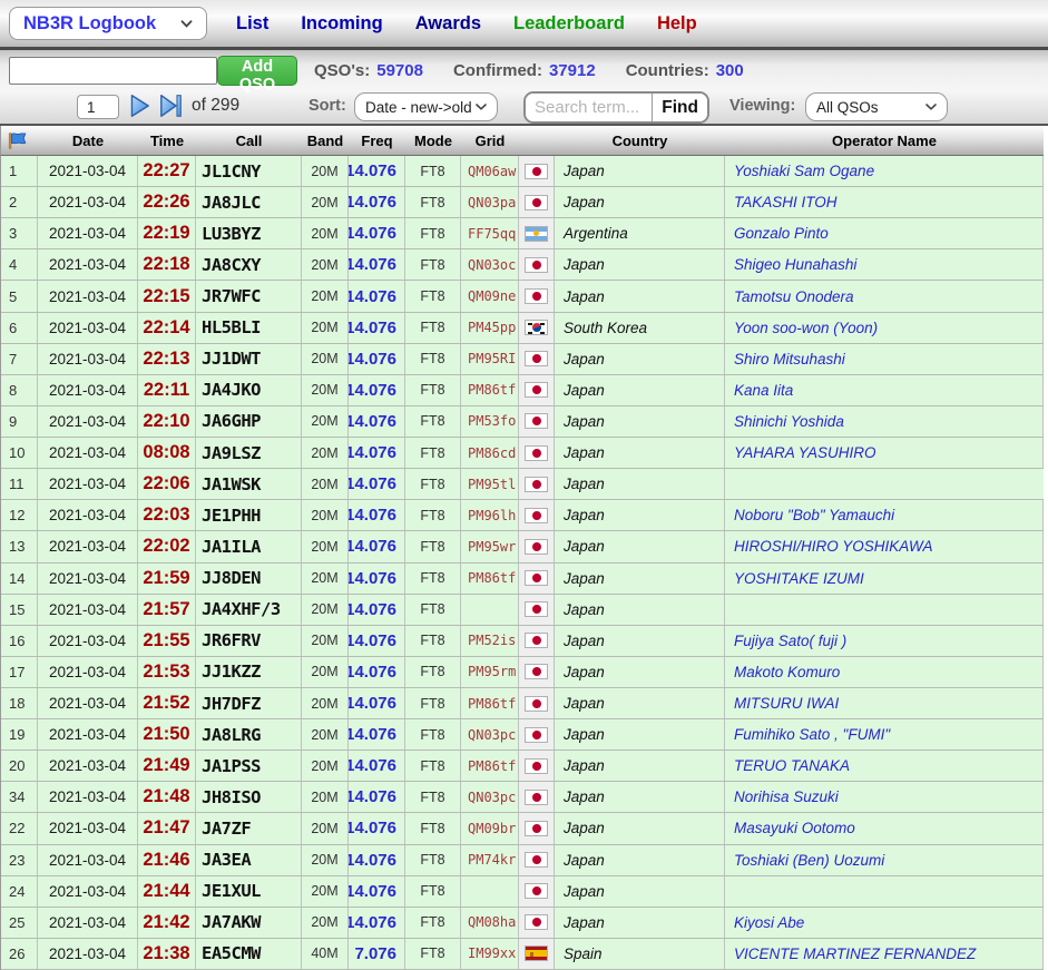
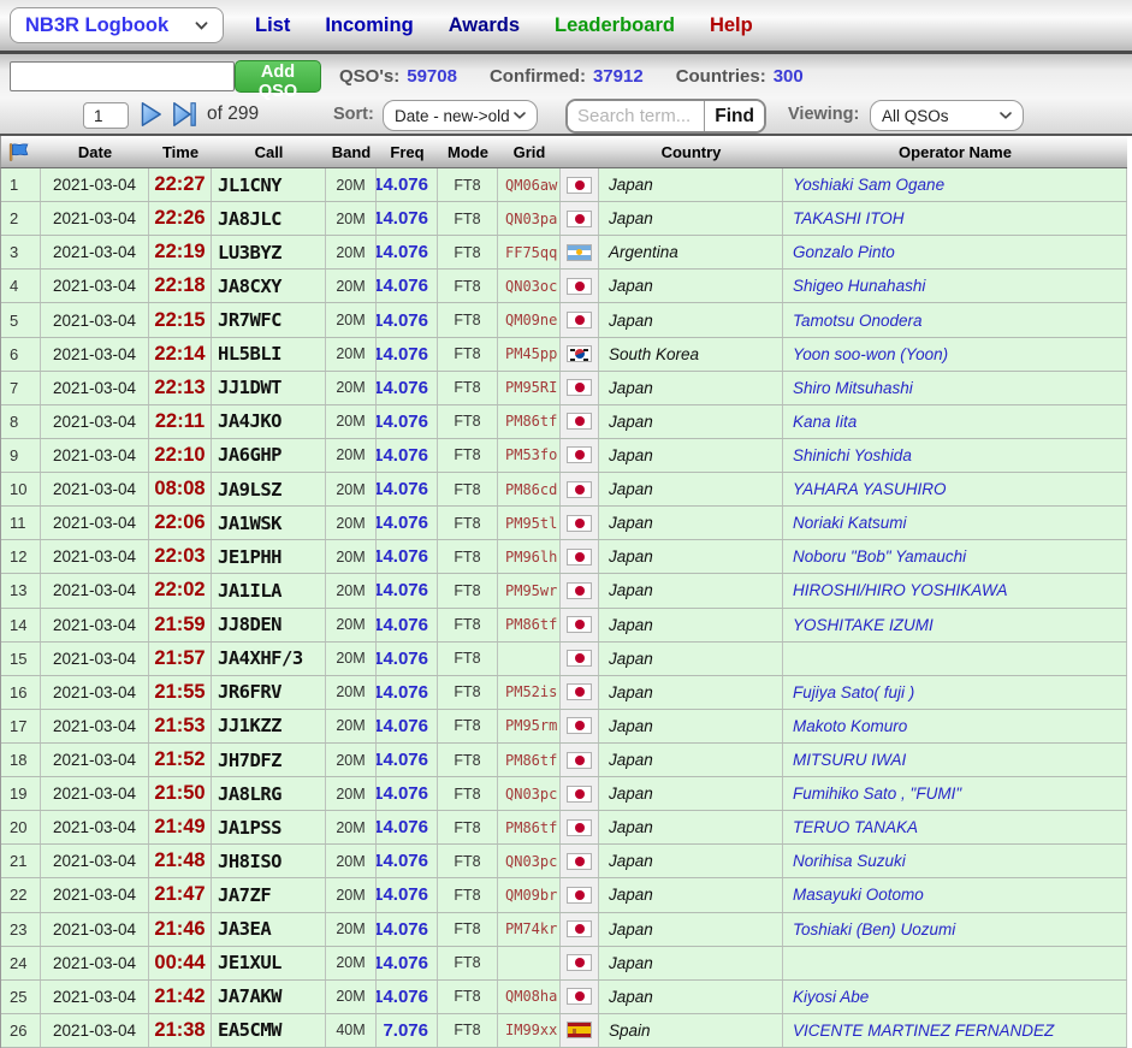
  NB3R Logbook
  List
  Incoming
  Awards
  Leaderboard
  Help
  Add QSO
  QSO's: 59708
  Confirmed: 37912
  Countries: 300
  1
  of 299
  Sort:
  Date - new->old
  Search term...
  Find
  Viewing:
  All QSOs
  Date
  Time
  Call
  Band
  Freq
  Mode
  Grid
  Country
  Operator Name
  1
  2021-03-04
  22:27
  JL1CNY
  20M
  14.076
  FT8
  QM06aw
  Japan
  Yoshiaki Sam Ogane
  2
  2021-03-04
  22:26
  JA8JLC
  20M
  14.076
  FT8
  QN03pa
  Japan
  TAKASHI ITOH
  3
  2021-03-04
  22:19
  LU3BYZ
  20M
  14.076
  FT8
  FF75qq
  Argentina
  Gonzalo Pinto
  4
  2021-03-04
  22:18
  JA8CXY
  20M
  14.076
  FT8
  QN03oc
  Japan
  Shigeo Hunahashi
  5
  2021-03-04
  22:15
  JR7WFC
  20M
  14.076
  FT8
  QM09ne
  Japan
  Tamotsu Onodera
  6
  2021-03-04
  22:14
  HL5BLI
  20M
  14.076
  FT8
  PM45pp
  South Korea
  Yoon soo-won (Yoon)
  7
  2021-03-04
  22:13
  JJ1DWT
  20M
  14.076
  FT8
  PM95RI
  Japan
  Shiro Mitsuhashi
  8
  2021-03-04
  22:11
  JA4JKO
  20M
  14.076
  FT8
  PM86tf
  Japan
  Kana Iita
  9
  2021-03-04
  22:10
  JA6GHP
  20M
  14.076
  FT8
  PM53fo
  Japan
  Shinichi Yoshida
  10
  2021-03-04
  08:08
  JA9LSZ
  20M
  14.076
  FT8
  PM86cd
  Japan
  YAHARA YASUHIRO
  11
  2021-03-04
  22:06
  JA1WSK
  20M
  14.076
  FT8
  PM95tl
  Japan
+ Noriaki Katsumi
  12
  2021-03-04
  22:03
  JE1PHH
  20M
  14.076
  FT8
  PM96lh
  Japan
  Noboru "Bob" Yamauchi
  13
  2021-03-04
  22:02
  JA1ILA
  20M
  14.076
  FT8
  PM95wr
  Japan
  HIROSHI/HIRO YOSHIKAWA
  14
  2021-03-04
  21:59
  JJ8DEN
  20M
  14.076
  FT8
  PM86tf
  Japan
  YOSHITAKE IZUMI
  15
  2021-03-04
  21:57
  JA4XHF/3
  20M
  14.076
  FT8
  Japan
  16
  2021-03-04
  21:55
  JR6FRV
  20M
  14.076
  FT8
  PM52is
  Japan
  Fujiya Sato( fuji )
  17
  2021-03-04
  21:53
  JJ1KZZ
  20M
  14.076
  FT8
  PM95rm
  Japan
  Makoto Komuro
  18
  2021-03-04
  21:52
  JH7DFZ
  20M
  14.076
  FT8
  PM86tf
  Japan
  MITSURU IWAI
  19
  2021-03-04
  21:50
  JA8LRG
  20M
  14.076
  FT8
  QN03pc
  Japan
  Fumihiko Sato , "FUMI"
  20
  2021-03-04
  21:49
  JA1PSS
  20M
  14.076
  FT8
  PM86tf
  Japan
  TERUO TANAKA
- 34
+ 21
  2021-03-04
  21:48
  JH8ISO
  20M
  14.076
  FT8
  QN03pc
  Japan
  Norihisa Suzuki
  22
  2021-03-04
  21:47
  JA7ZF
  20M
  14.076
  FT8
  QM09br
  Japan
  Masayuki Ootomo
  23
  2021-03-04
  21:46
  JA3EA
  20M
  14.076
  FT8
  PM74kr
  Japan
  Toshiaki (Ben) Uozumi
  24
  2021-03-04
- 21:44
+ 00:44
  JE1XUL
  20M
  14.076
  FT8
  Japan
  25
  2021-03-04
  21:42
  JA7AKW
  20M
  14.076
  FT8
  QM08ha
  Japan
  Kiyosi Abe
  26
  2021-03-04
  21:38
  EA5CMW
  40M
  7.076
  FT8
  IM99xx
  Spain
  VICENTE MARTINEZ FERNANDEZ
